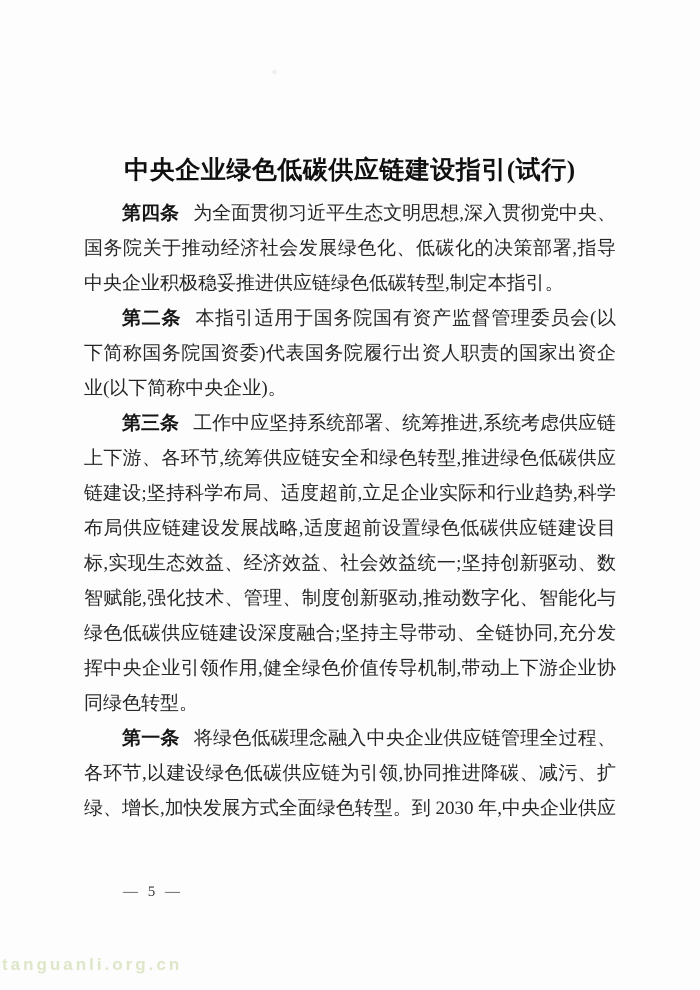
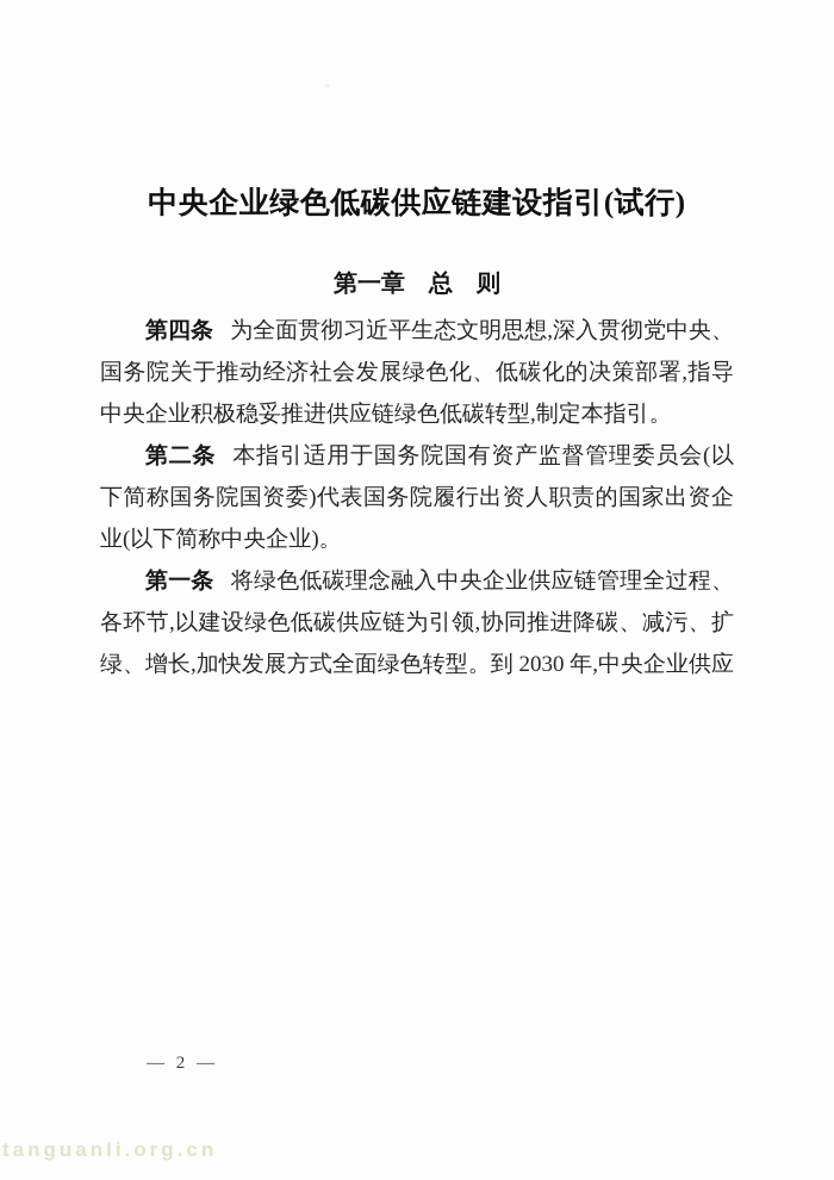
  中央企业绿色低碳供应链建设指引(试行)
+ 第一章 总 则
  第四条 为全面贯彻习近平生态文明思想,深入贯彻党中央、国务院关于推动经济社会发展绿色化、低碳化的决策部署,指导中央企业积极稳妥推进供应链绿色低碳转型,制定本指引。
  第二条 本指引适用于国务院国有资产监督管理委员会(以下简称国务院国资委)代表国务院履行出资人职责的国家出资企业(以下简称中央企业)。
- 第三条 工作中应坚持系统部署、统筹推进,系统考虑供应链上下游、各环节,统筹供应链安全和绿色转型,推进绿色低碳供应链建设;坚持科学布局、适度超前,立足企业实际和行业趋势,科学布局供应链建设发展战略,适度超前设置绿色低碳供应链建设目标,实现生态效益、经济效益、社会效益统一;坚持创新驱动、数智赋能,强化技术、管理、制度创新驱动,推动数字化、智能化与绿色低碳供应链建设深度融合;坚持主导带动、全链协同,充分发挥中央企业引领作用,健全绿色价值传导机制,带动上下游企业协同绿色转型。
  第一条 将绿色低碳理念融入中央企业供应链管理全过程、各环节,以建设绿色低碳供应链为引领,协同推进降碳、减污、扩绿、增长,加快发展方式全面绿色转型。到 2030 年,中央企业供应
- — 5 —
+ — 2 —
  tanguanli.org.cn
